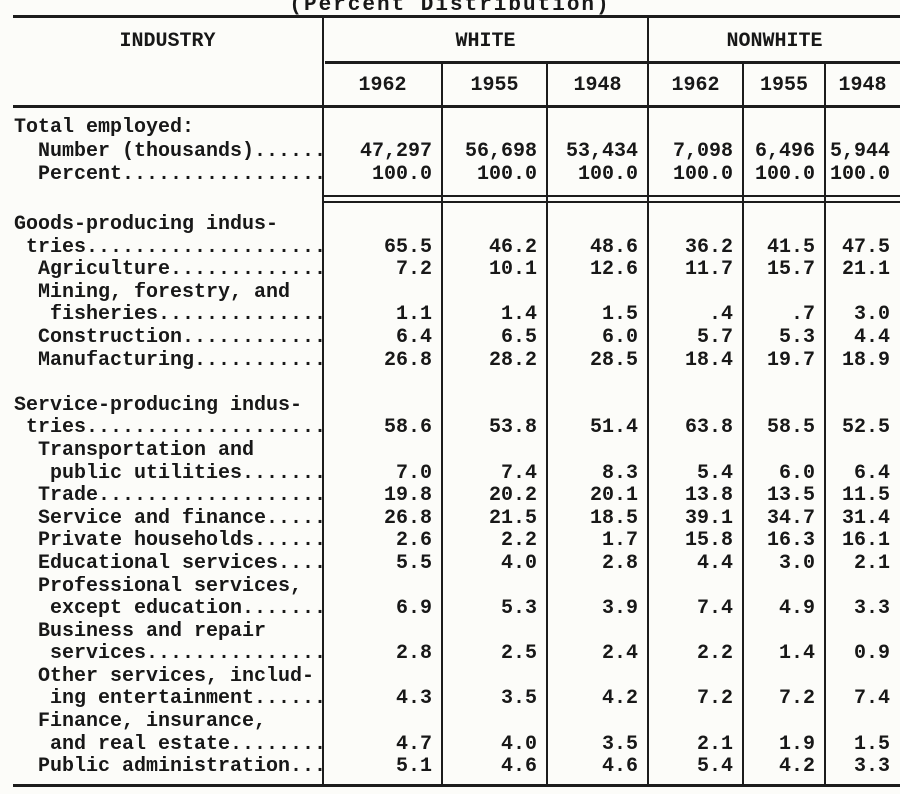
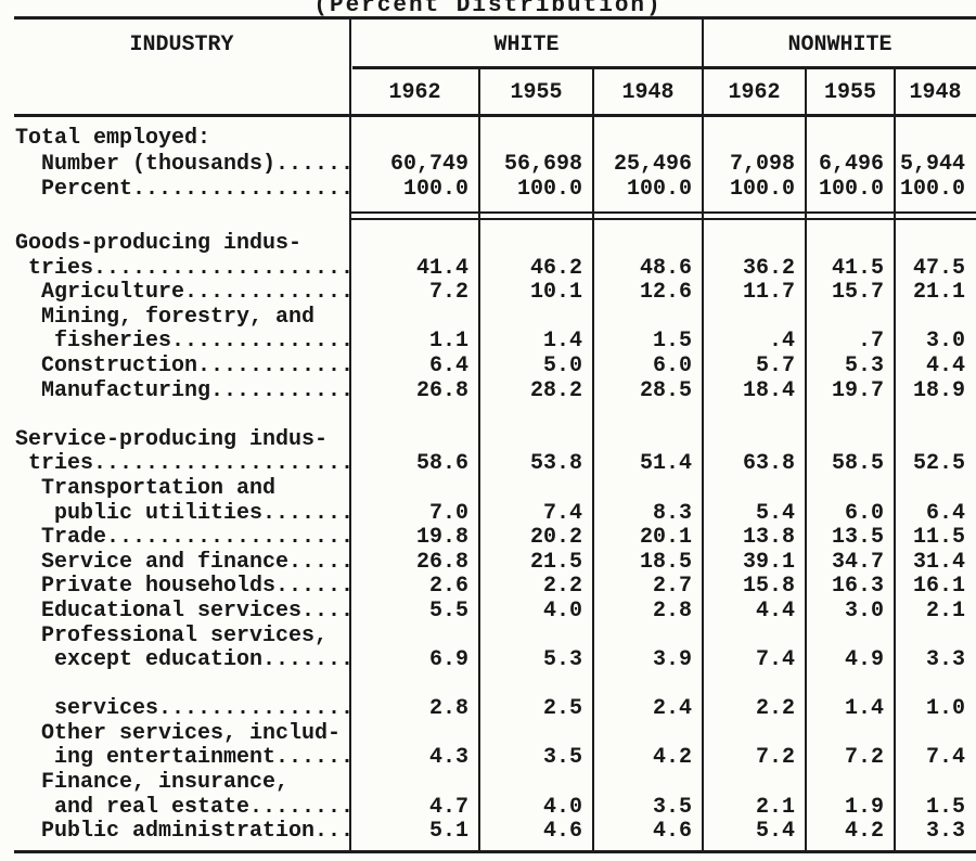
  (Percent Distribution)
  INDUSTRY
  WHITE
  NONWHITE
  1962
  1955
  1948
  1962
  1955
  1948
  Total employed:
  Number (thousands)......
- 47,297
+ 60,749
  56,698
- 53,434
+ 25,496
  7,098
  6,496
  5,944
  Percent.................
  100.0
  100.0
  100.0
  100.0
  100.0
  100.0
  Goods-producing indus-
  tries....................
- 65.5
+ 41.4
  46.2
  48.6
  36.2
  41.5
  47.5
  Agriculture.............
  7.2
  10.1
  12.6
  11.7
  15.7
  21.1
  Mining, forestry, and
  fisheries..............
  1.1
  1.4
  1.5
  .4
  .7
  3.0
  Construction............
  6.4
- 6.5
+ 5.0
  6.0
  5.7
  5.3
  4.4
  Manufacturing...........
  26.8
  28.2
  28.5
  18.4
  19.7
  18.9
  Service-producing indus-
  tries....................
  58.6
  53.8
  51.4
  63.8
  58.5
  52.5
  Transportation and
  public utilities.......
  7.0
  7.4
  8.3
  5.4
  6.0
  6.4
  Trade...................
  19.8
  20.2
  20.1
  13.8
  13.5
  11.5
  Service and finance.....
  26.8
  21.5
  18.5
  39.1
  34.7
  31.4
  Private households......
  2.6
  2.2
- 1.7
+ 2.7
  15.8
  16.3
  16.1
  Educational services....
  5.5
  4.0
  2.8
  4.4
  3.0
  2.1
  Professional services,
  except education.......
  6.9
  5.3
  3.9
  7.4
  4.9
  3.3
- Business and repair
  services...............
  2.8
  2.5
  2.4
  2.2
  1.4
- 0.9
+ 1.0
  Other services, includ-
  ing entertainment......
  4.3
  3.5
  4.2
  7.2
  7.2
  7.4
  Finance, insurance,
  and real estate........
  4.7
  4.0
  3.5
  2.1
  1.9
  1.5
  Public administration...
  5.1
  4.6
  4.6
  5.4
  4.2
  3.3
